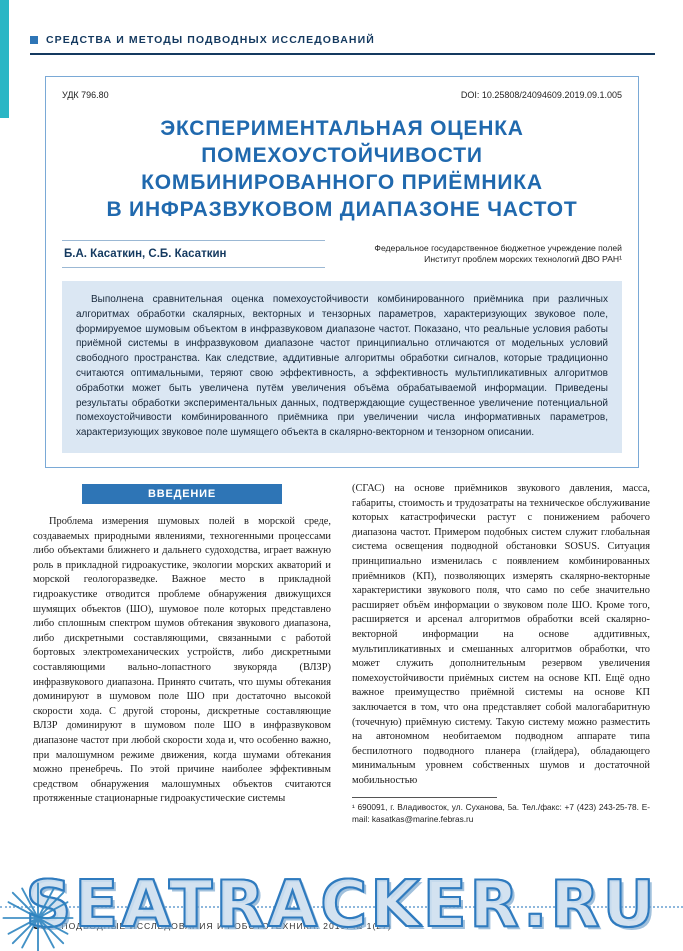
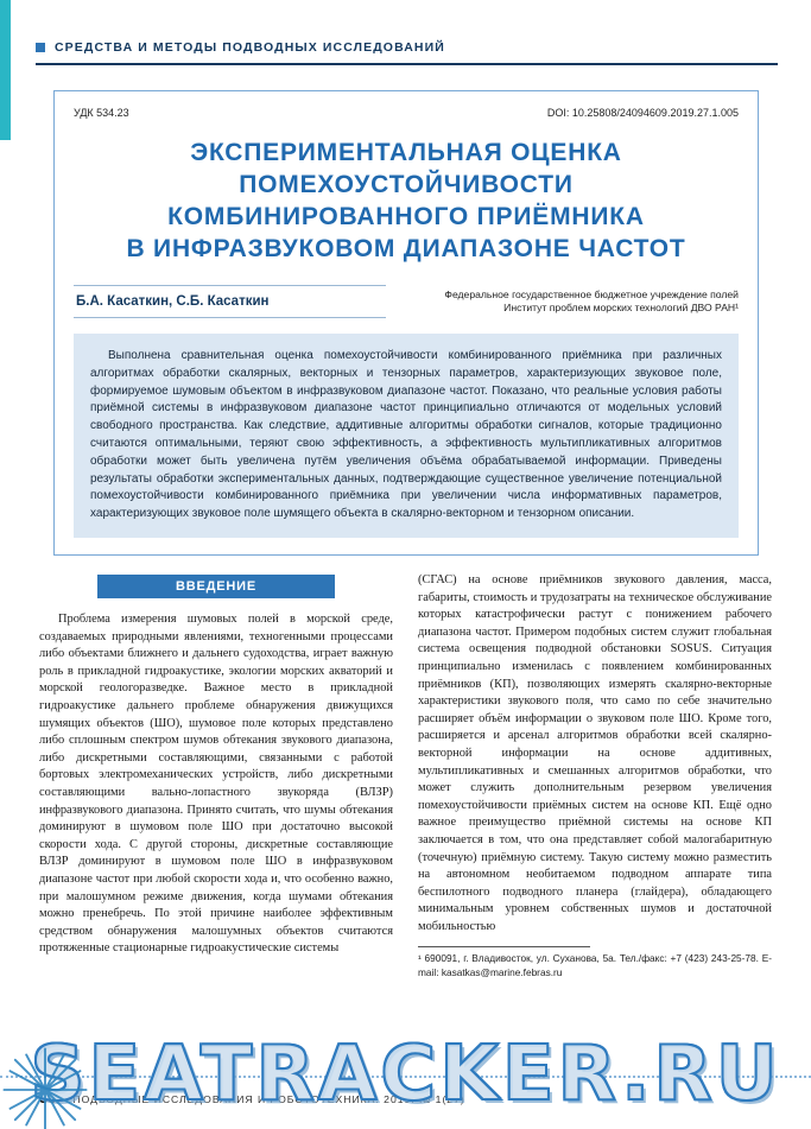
  СРЕДСТВА И МЕТОДЫ ПОДВОДНЫХ ИССЛЕДОВАНИЙ
- УДК 796.80
+ УДК 534.23
- DOI: 10.25808/24094609.2019.09.1.005
+ DOI: 10.25808/24094609.2019.27.1.005
  ЭКСПЕРИМЕНТАЛЬНАЯ ОЦЕНКА
  ПОМЕХОУСТОЙЧИВОСТИ
  КОМБИНИРОВАННОГО ПРИЁМНИКА
  В ИНФРАЗВУКОВОМ ДИАПАЗОНЕ ЧАСТОТ
  Б.А. Касаткин, С.Б. Касаткин
  Федеральное государственное бюджетное учреждение полей
  Институт проблем морских технологий ДВО РАН¹
  Выполнена сравнительная оценка помехоустойчивости комбинированного приёмника при различных алгоритмах обработки скалярных, векторных и тензорных параметров, характеризующих звуковое поле, формируемое шумовым объектом в инфразвуковом диапазоне частот. Показано, что реальные условия работы приёмной системы в инфразвуковом диапазоне частот принципиально отличаются от модельных условий свободного пространства. Как следствие, аддитивные алгоритмы обработки сигналов, которые традиционно считаются оптимальными, теряют свою эффективность, а эффективность мультипликативных алгоритмов обработки может быть увеличена путём увеличения объёма обрабатываемой информации. Приведены результаты обработки экспериментальных данных, подтверждающие существенное увеличение потенциальной помехоустойчивости комбинированного приёмника при увеличении числа информативных параметров, характеризующих звуковое поле шумящего объекта в скалярно-векторном и тензорном описании.
  ВВЕДЕНИЕ
- Проблема измерения шумовых полей в морской среде, создаваемых природными явлениями, техногенными процессами либо объектами ближнего и дальнего судоходства, играет важную роль в прикладной гидроакустике, экологии морских акваторий и морской геологоразведке. Важное место в прикладной гидроакустике отводится проблеме обнаружения движущихся шумящих объектов (ШО), шумовое поле которых представлено либо сплошным спектром шумов обтекания звукового диапазона, либо дискретными составляющими, связанными с работой бортовых электромеханических устройств, либо дискретными составляющими вально-лопастного звукоряда (ВЛЗР) инфразвукового диапазона. Принято считать, что шумы обтекания доминируют в шумовом поле ШО при достаточно высокой скорости хода. С другой стороны, дискретные составляющие ВЛЗР доминируют в шумовом поле ШО в инфразвуковом диапазоне частот при любой скорости хода и, что особенно важно, при малошумном режиме движения, когда шумами обтекания можно пренебречь. По этой причине наиболее эффективным средством обнаружения малошумных объектов считаются протяженные стационарные гидроакустические системы
+ Проблема измерения шумовых полей в морской среде, создаваемых природными явлениями, техногенными процессами либо объектами ближнего и дальнего судоходства, играет важную роль в прикладной гидроакустике, экологии морских акваторий и морской геологоразведке. Важное место в прикладной гидроакустике дальнего проблеме обнаружения движущихся шумящих объектов (ШО), шумовое поле которых представлено либо сплошным спектром шумов обтекания звукового диапазона, либо дискретными составляющими, связанными с работой бортовых электромеханических устройств, либо дискретными составляющими вально-лопастного звукоряда (ВЛЗР) инфразвукового диапазона. Принято считать, что шумы обтекания доминируют в шумовом поле ШО при достаточно высокой скорости хода. С другой стороны, дискретные составляющие ВЛЗР доминируют в шумовом поле ШО в инфразвуковом диапазоне частот при любой скорости хода и, что особенно важно, при малошумном режиме движения, когда шумами обтекания можно пренебречь. По этой причине наиболее эффективным средством обнаружения малошумных объектов считаются протяженные стационарные гидроакустические системы
  (СГАС) на основе приёмников звукового давления, масса, габариты, стоимость и трудозатраты на техническое обслуживание которых катастрофически растут с понижением рабочего диапазона частот. Примером подобных систем служит глобальная система освещения подводной обстановки SOSUS. Ситуация принципиально изменилась с появлением комбинированных приёмников (КП), позволяющих измерять скалярно-векторные характеристики звукового поля, что само по себе значительно расширяет объём информации о звуковом поле ШО. Кроме того, расширяется и арсенал алгоритмов обработки всей скалярно-векторной информации на основе аддитивных, мультипликативных и смешанных алгоритмов обработки, что может служить дополнительным резервом увеличения помехоустойчивости приёмных систем на основе КП. Ещё одно важное преимущество приёмной системы на основе КП заключается в том, что она представляет собой малогабаритную (точечную) приёмную систему. Такую систему можно разместить на автономном необитаемом подводном аппарате типа беспилотного подводного планера (глайдера), обладающего минимальным уровнем собственных шумов и достаточной мобильностью
  ¹ 690091, г. Владивосток, ул. Суханова, 5а. Тел./факс: +7 (423) 243-25-78. E-mail: kasatkas@marine.febras.ru
  ПОДВОДНЫЕ ИССЛЕДОВАНИЯ И РОБОТОТЕХНИКА. 2019. № 1(27)
  EATRACKER.RU
